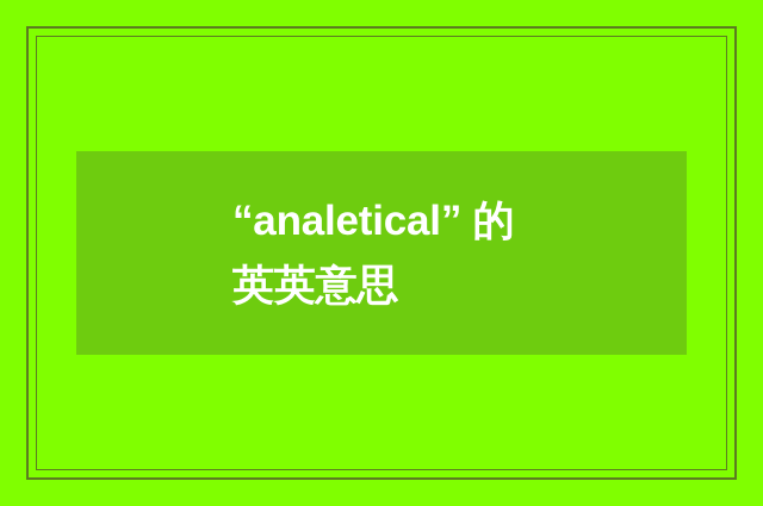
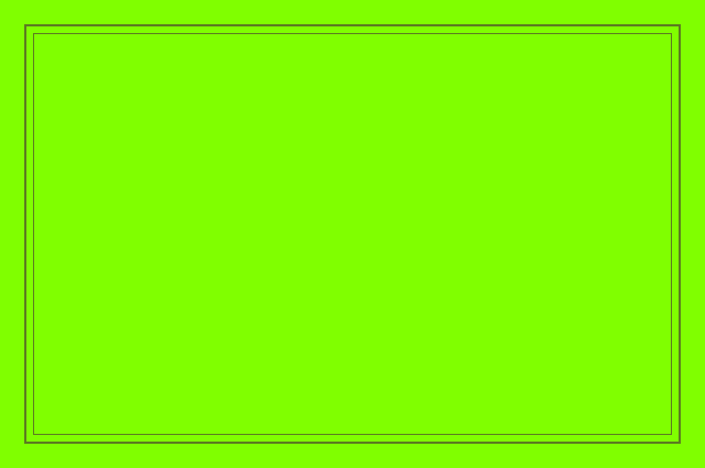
- “analetical” 的英英意思
